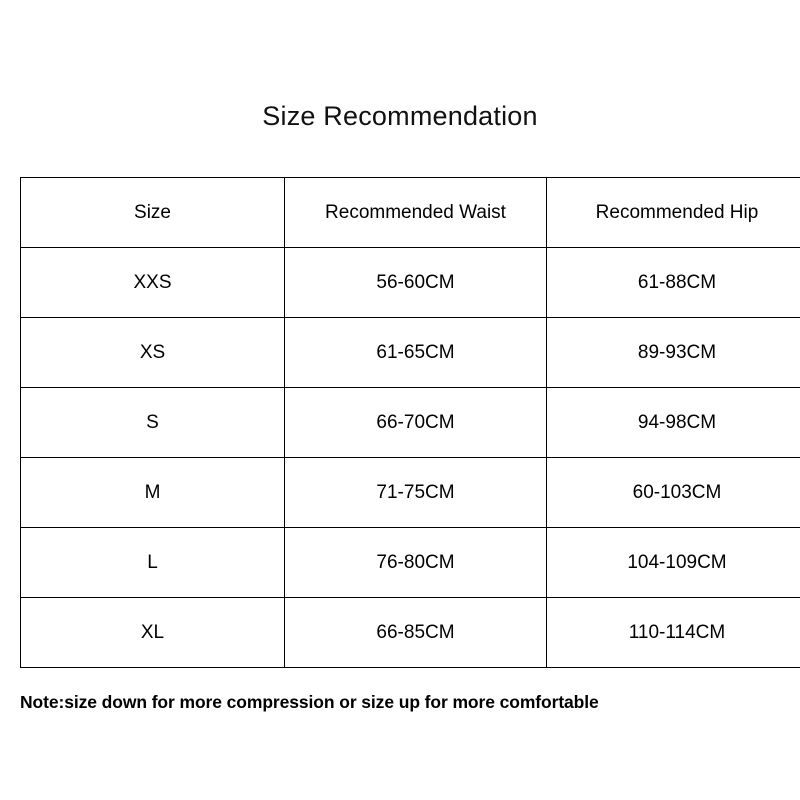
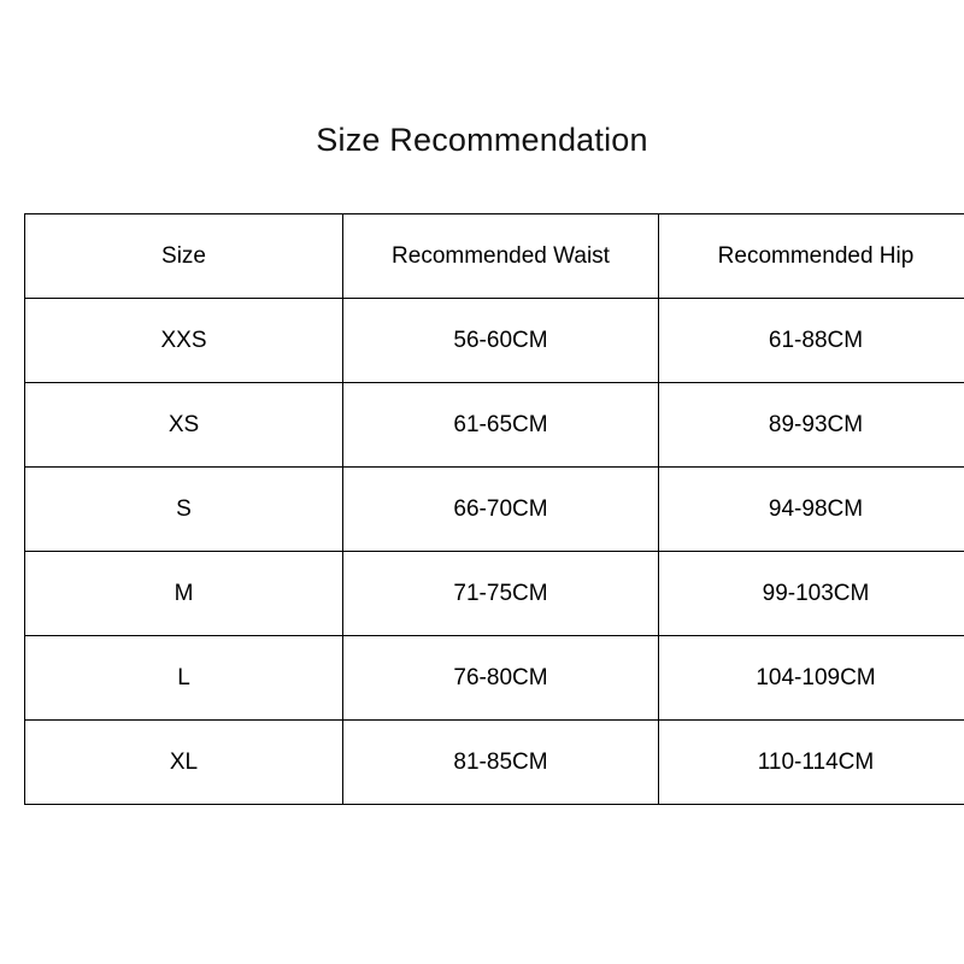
  Size Recommendation
  Size	Recommended Waist	Recommended Hip
  XXS	56-60CM	61-88CM
  XS	61-65CM	89-93CM
  S	66-70CM	94-98CM
- M	71-75CM	60-103CM
+ M	71-75CM	99-103CM
  L	76-80CM	104-109CM
- XL	66-85CM	110-114CM
+ XL	81-85CM	110-114CM
- Note:size down for more compression or size up for more comfortable
